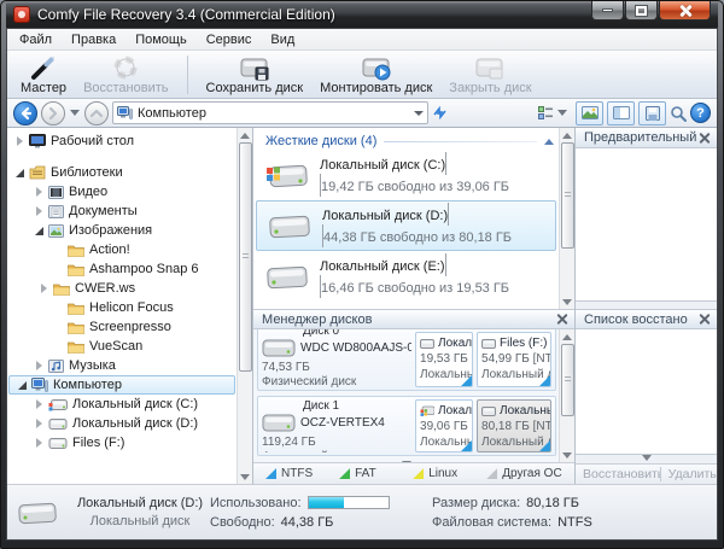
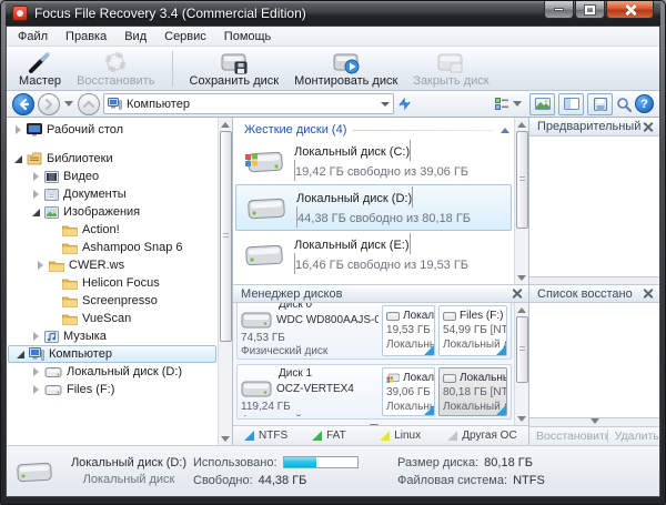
- Comfy File Recovery 3.4 (Commercial Edition)
+ Focus File Recovery 3.4 (Commercial Edition)
  Файл
  Правка
- Помощь
+ Вид
  Сервис
- Вид
+ Помощь
  Мастер
  Восстановить
  Сохранить диск
  Монтировать диск
  Закрыть диск
  Компьютер
  ?
  Рабочий стол
  Библиотеки
  Видео
  Документы
  Изображения
  Action!
  Ashampoo Snap 6
  CWER.ws
  Helicon Focus
  Screenpresso
  VueScan
  Музыка
  Компьютер
- Локальный диск (C:)
  Локальный диск (D:)
  Files (F:)
  Жесткие диски (4)
  Локальный диск (C:) 19,42 ГБ свободно из 39,06 ГБ
  Локальный диск (D:) 44,38 ГБ свободно из 80,18 ГБ
  Локальный диск (E:) 16,46 ГБ свободно из 19,53 ГБ
  Менеджер дисков
  Диск 0
  WDC WD800AAJS-0
  74,53 ГБ
  Физический диск
  Локал
  19,53 ГБ
  Локальнь
  Files (F:)
  54,99 ГБ [NT
  Диск 1
  OCZ-VERTEX4
  119,24 ГБ
  Локал
  39,06 ГБ
  Локальн
  Локальн
  80,18 ГБ [NT
  NTFS
  FAT
  Linux
  Другая ОС
  Предварительный
  Список восстано
  Восстановит
  Удалить
  Локальный диск (D:)
  Локальный диск
  Использовано:
  Свободно:
  44,38 ГБ
  Размер диска:
  80,18 ГБ
  Файловая система:
  NTFS
